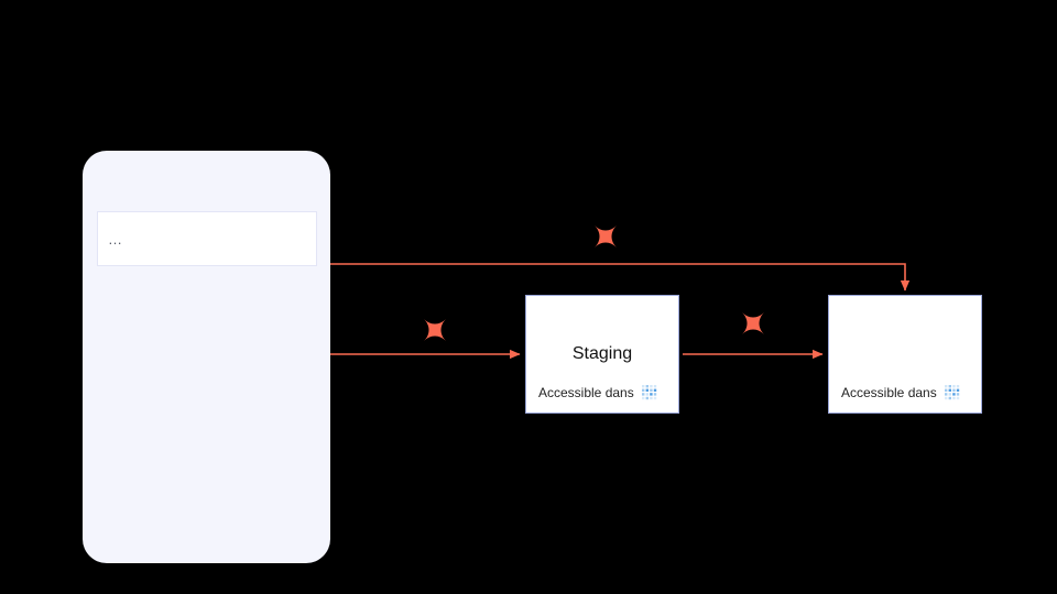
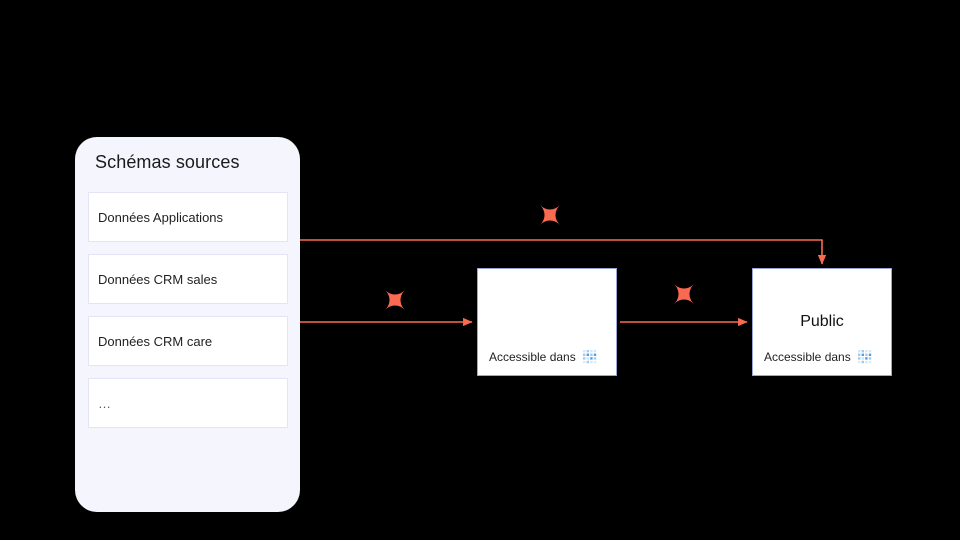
+ Schémas sources
+ Données Applications
+ Données CRM sales
+ Données CRM care
  …
- Staging
  Accessible dans
+ Public
  Accessible dans
